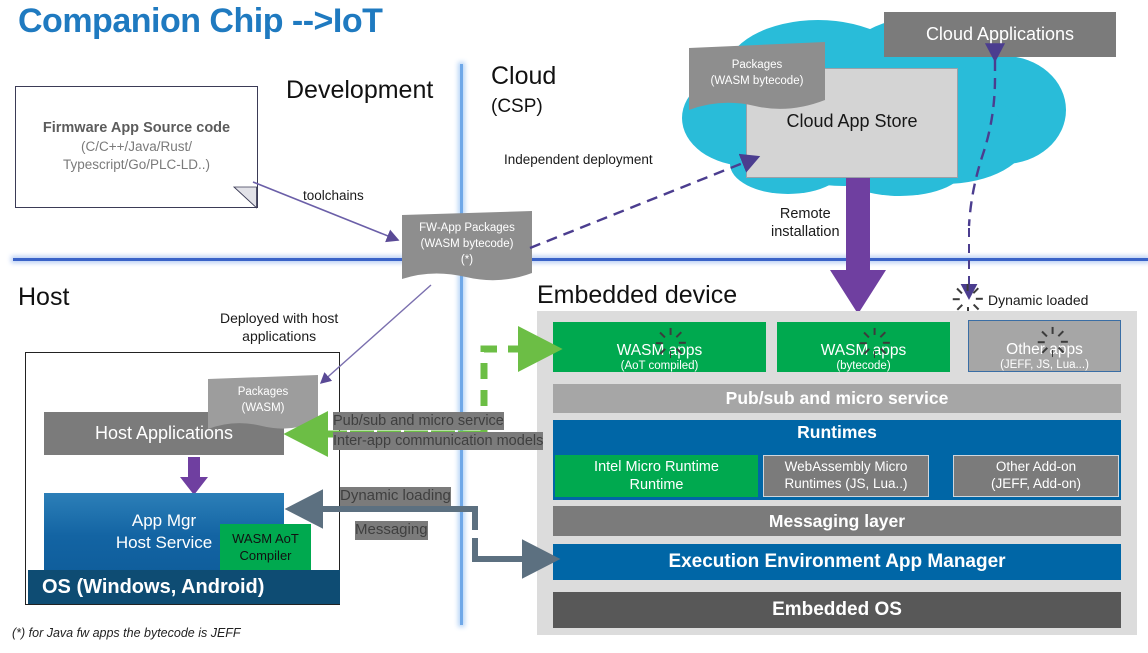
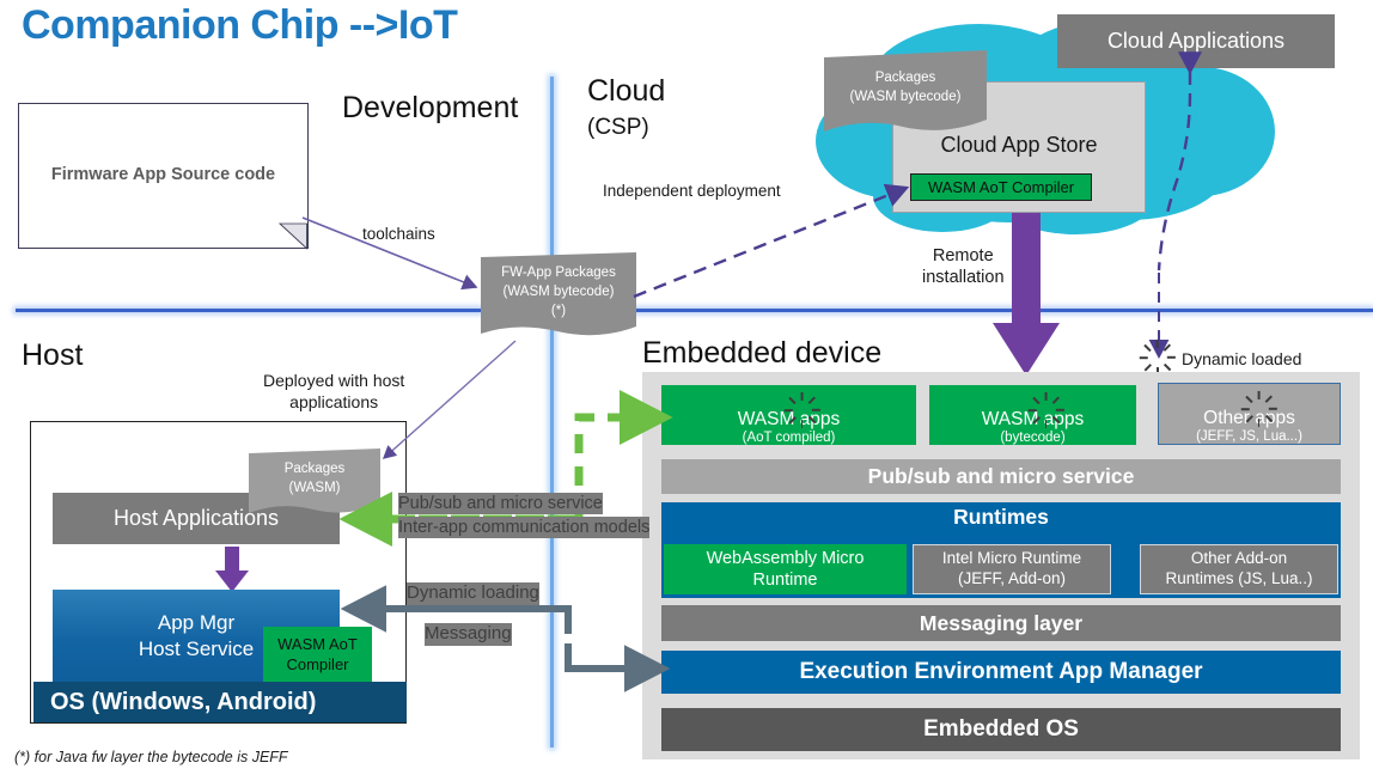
  Companion Chip -->IoT
  Development
  Cloud
  (CSP)
  Host
  Embedded device
  Firmware App Source code
- (C/C++/Java/Rust/
- Typescript/Go/PLC-LD..)
  toolchains
  FW-App Packages
  (WASM bytecode)
  (*)
  Cloud Applications
  Cloud App Store
+ WASM AoT Compiler
  Packages
  (WASM bytecode)
  Independent deployment
  Remote
  installation
  Dynamic loaded
  WASM apps
  (AoT compiled)
  WASM apps
  (bytecode)
  Othe aps
  (JEFF, JS, Lua...)
  Pub/sub and micro service
  Runtimes
- Intel Micro Runtime
+ WebAssembly Micro
  Runtime
- WebAssembly Micro
+ Intel Micro Runtime
- Runtimes (JS, Lua..)
+ (JEFF, Add-on)
  Other Add-on
- (JEFF, Add-on)
+ Runtimes (JS, Lua..)
  Messaging layer
  Execution Environment App Manager
  Embedded OS
  Deployed with host
  applications
  Host Applications
  Packages
  (WASM)
  App Mgr
  Host Service
  WASM AoT
  Compiler
  OS (Windows, Android)
  Pub/sub and micro service
  Inter-app communication models
  Dynamic loading
  Messaging
- (*) for Java fw apps the bytecode is JEFF
+ (*) for Java fw layer the bytecode is JEFF
